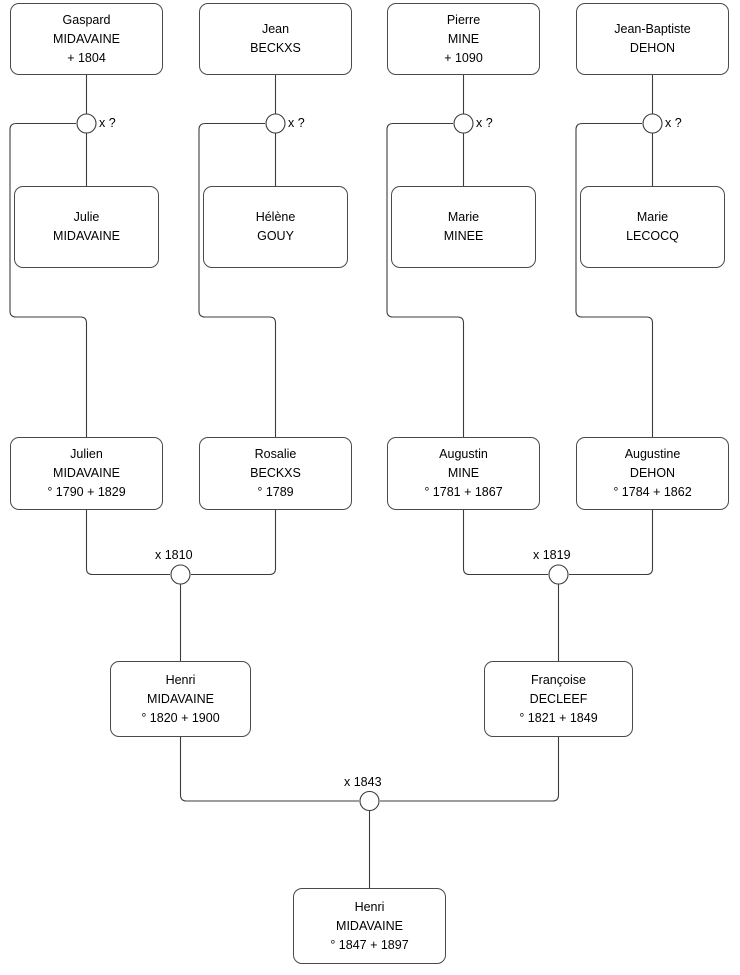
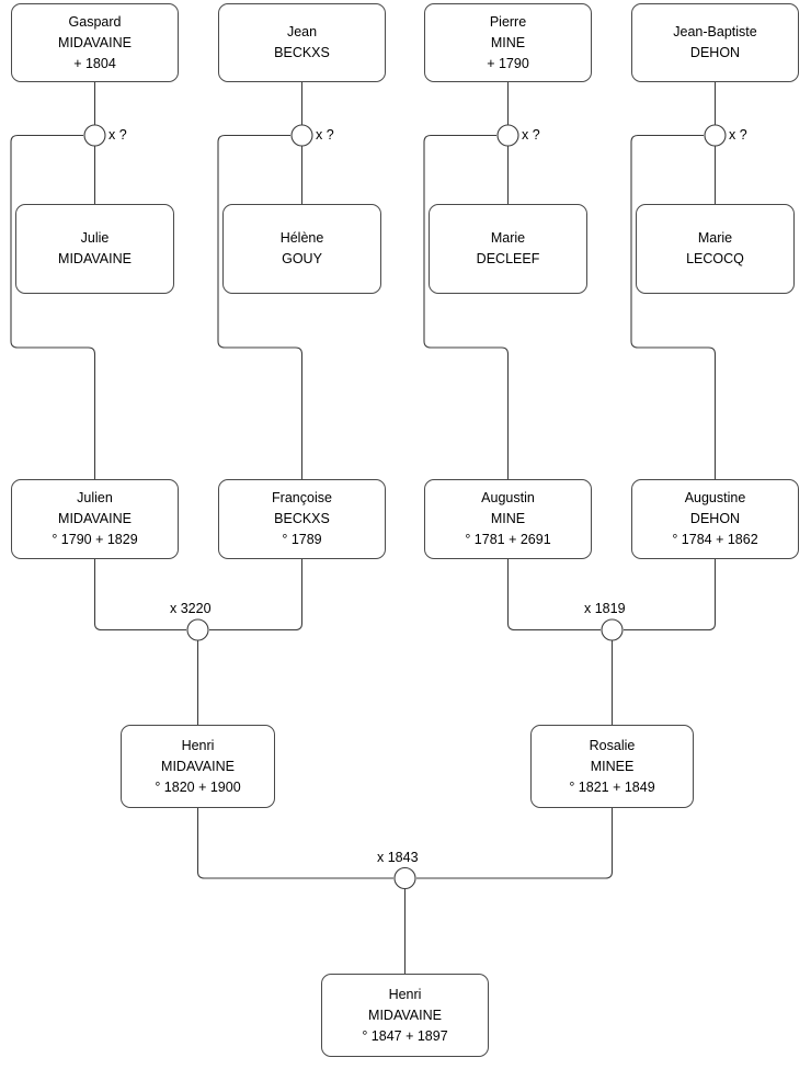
  Gaspard
  MIDAVAINE
  + 1804
  Jean
  BECKXS
  Pierre
  MINE
- + 1090
+ + 1790
  Jean-Baptiste
  DEHON
  Julie
  MIDAVAINE
  Hélène
  GOUY
  Marie
- MINEE
+ DECLEEF
  Marie
  LECOCQ
  Julien
  MIDAVAINE
  ° 1790 + 1829
- Rosalie
+ Françoise
  BECKXS
  ° 1789
  Augustin
  MINE
- ° 1781 + 1867
+ ° 1781 + 2691
  Augustine
  DEHON
  ° 1784 + 1862
  Henri
  MIDAVAINE
  ° 1820 + 1900
- Françoise
+ Rosalie
- DECLEEF
+ MINEE
  ° 1821 + 1849
  Henri
  MIDAVAINE
  ° 1847 + 1897
  x ?
  x ?
  x ?
  x ?
- x 1810
+ x 3220
  x 1819
  x 1843
